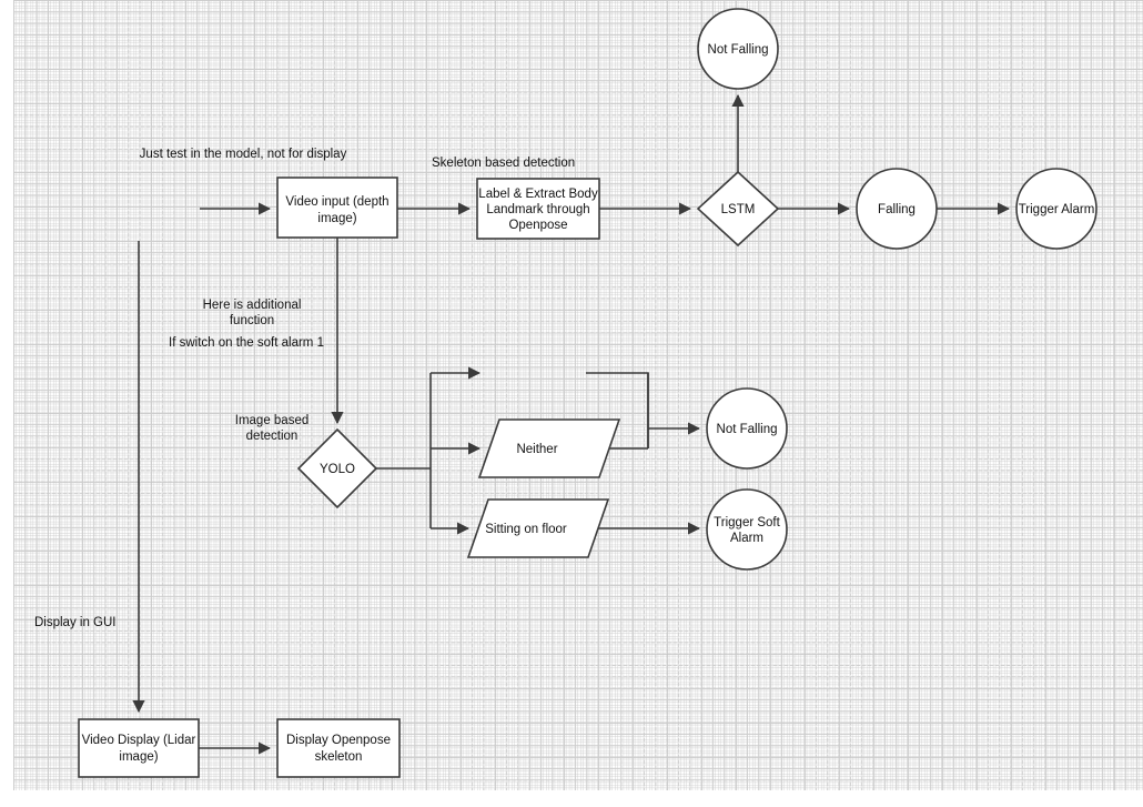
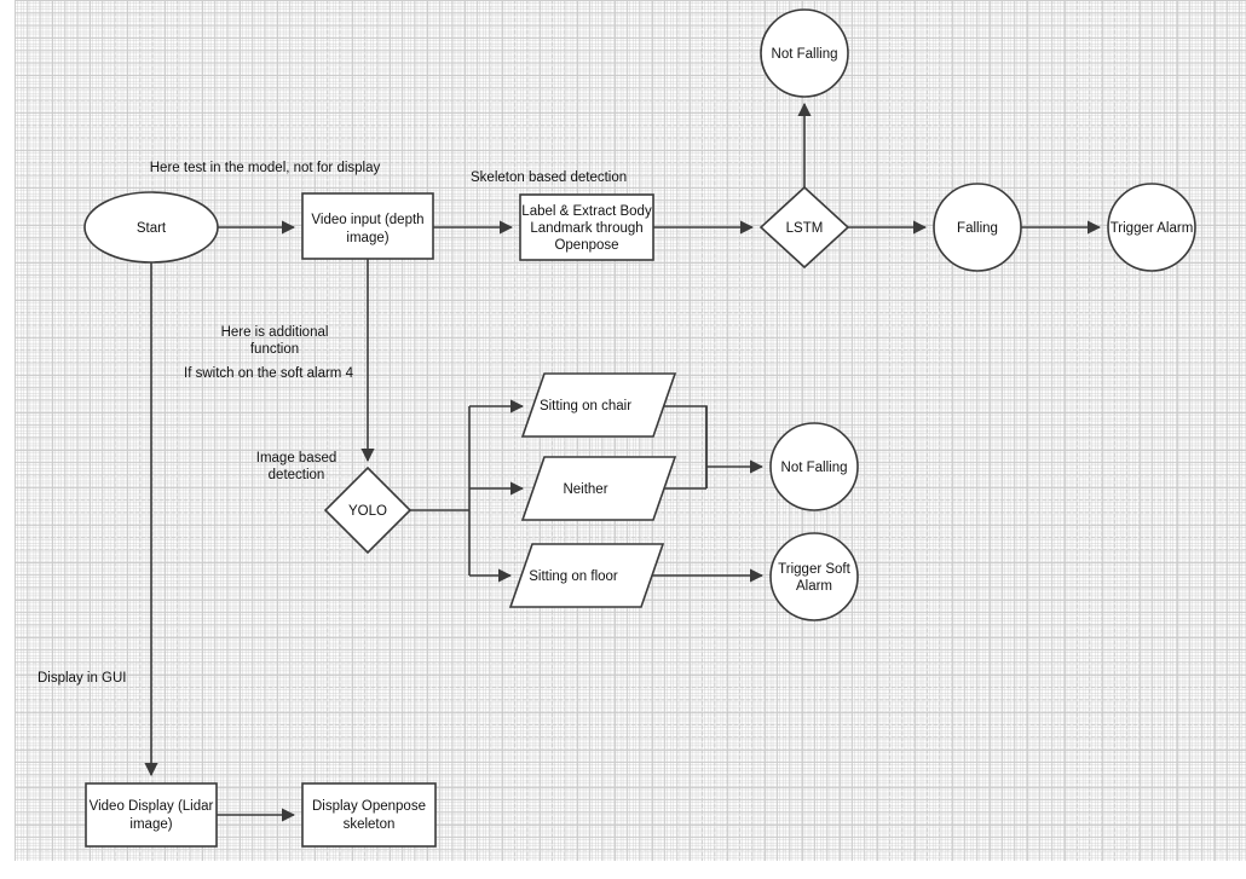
+ Start
  Video input (depth
  image)
  Label & Extract Body
  Landmark through
  Openpose
  LSTM
  Not Falling
  Falling
  Trigger Alarm
  YOLO
+ Sitting on chair
  Neither
  Sitting on floor
  Not Falling
  Trigger Soft
  Alarm
  Video Display (Lidar
  image)
  Display Openpose
  skeleton
- Just test in the model, not for display
+ Here test in the model, not for display
  Skeleton based detection
  Here is additional
  function
- If switch on the soft alarm 1
+ If switch on the soft alarm 4
  Image based
  detection
  Display in GUI
